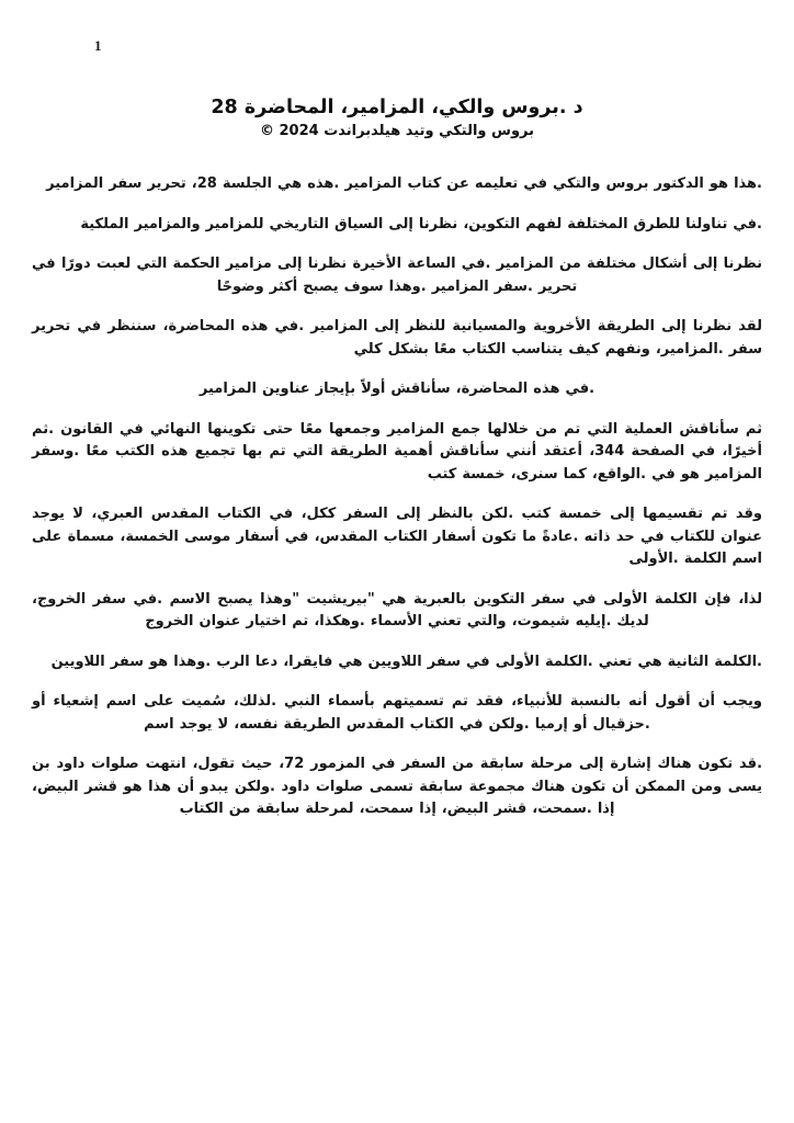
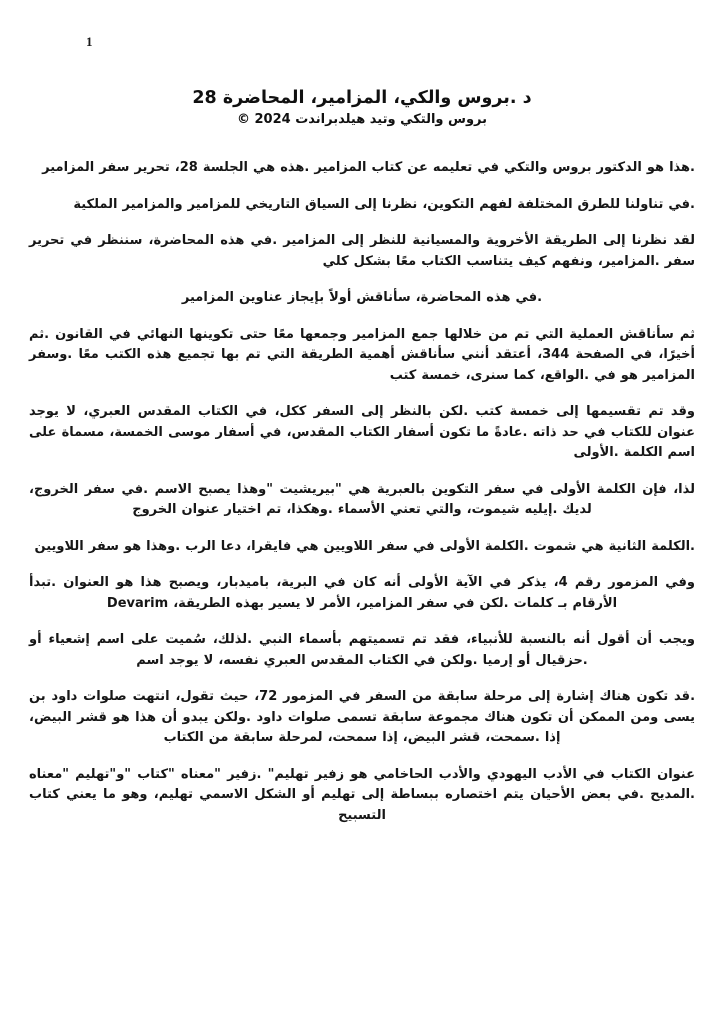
  1
  د .بروس والكي، المزامير، المحاضرة 28
  بروس والتكي وتيد هيلدبراندت © 2024
  .هذا هو الدكتور بروس والتكي في تعليمه عن كتاب المزامير .هذه هي الجلسة 28، تحرير سفر المزامير
  .في تناولنا للطرق المختلفة لفهم التكوين، نظرنا إلى السياق التاريخي للمزامير والمزامير الملكية
- نظرنا إلى أشكال مختلفة من المزامير .في الساعة الأخيرة نظرنا إلى مزامير الحكمة التي لعبت دورًا في تحرير .سفر المزامير .وهذا سوف يصبح أكثر وضوحًا
  لقد نظرنا إلى الطريقة الأخروية والمسيانية للنظر إلى المزامير .في هذه المحاضرة، سننظر في تحرير سفر .المزامير، ونفهم كيف يتناسب الكتاب معًا بشكل كلي
  .في هذه المحاضرة، سأناقش أولاً بإيجاز عناوين المزامير
  ثم سأناقش العملية التي تم من خلالها جمع المزامير وجمعها معًا حتى تكوينها النهائي في القانون .ثم أخيرًا، في الصفحة 344، أعتقد أنني سأناقش أهمية الطريقة التي تم بها تجميع هذه الكتب معًا .وسفر المزامير هو في .الواقع، كما سنرى، خمسة كتب
  وقد تم تقسيمها إلى خمسة كتب .لكن بالنظر إلى السفر ككل، في الكتاب المقدس العبري، لا يوجد عنوان للكتاب في حد ذاته .عادةً ما تكون أسفار الكتاب المقدس، في أسفار موسى الخمسة، مسماة على اسم الكلمة .الأولى
  لذا، فإن الكلمة الأولى في سفر التكوين بالعبرية هي "بيريشيت "وهذا يصبح الاسم .في سفر الخروج، لديك .إيليه شيموت، والتي تعني الأسماء .وهكذا، تم اختيار عنوان الخروج
- .الكلمة الثانية هي تعني .الكلمة الأولى في سفر اللاويين هي فايقرا، دعا الرب .وهذا هو سفر اللاويين
+ .الكلمة الثانية هي شموت .الكلمة الأولى في سفر اللاويين هي فايقرا، دعا الرب .وهذا هو سفر اللاويين
+ وفي المزمور رقم 4، يذكر في الآية الأولى أنه كان في البرية، باميدبار، ويصبح هذا هو العنوان .تبدأ الأرقام بـ كلمات .لكن في سفر المزامير، الأمر لا يسير بهذه الطريقة، Devarim
- ويجب أن أقول أنه بالنسبة للأنبياء، فقد تم تسميتهم بأسماء النبي .لذلك، سُميت على اسم إشعياء أو .حزقيال أو إرميا .ولكن في الكتاب المقدس الطريقة نفسه، لا يوجد اسم
+ ويجب أن أقول أنه بالنسبة للأنبياء، فقد تم تسميتهم بأسماء النبي .لذلك، سُميت على اسم إشعياء أو .حزقيال أو إرميا .ولكن في الكتاب المقدس العبري نفسه، لا يوجد اسم
  .قد تكون هناك إشارة إلى مرحلة سابقة من السفر في المزمور 72، حيث تقول، انتهت صلوات داود بن يسى ومن الممكن أن تكون هناك مجموعة سابقة تسمى صلوات داود .ولكن يبدو أن هذا هو قشر البيض، إذا .سمحت، قشر البيض، إذا سمحت، لمرحلة سابقة من الكتاب
+ عنوان الكتاب في الأدب اليهودي والأدب الحاخامي هو زفير تهليم" .زفير "معناه "كتاب "و"تهليم "معناه .المديح .في بعض الأحيان يتم اختصاره ببساطة إلى تهليم أو الشكل الاسمي تهليم، وهو ما يعني كتاب التسبيح
